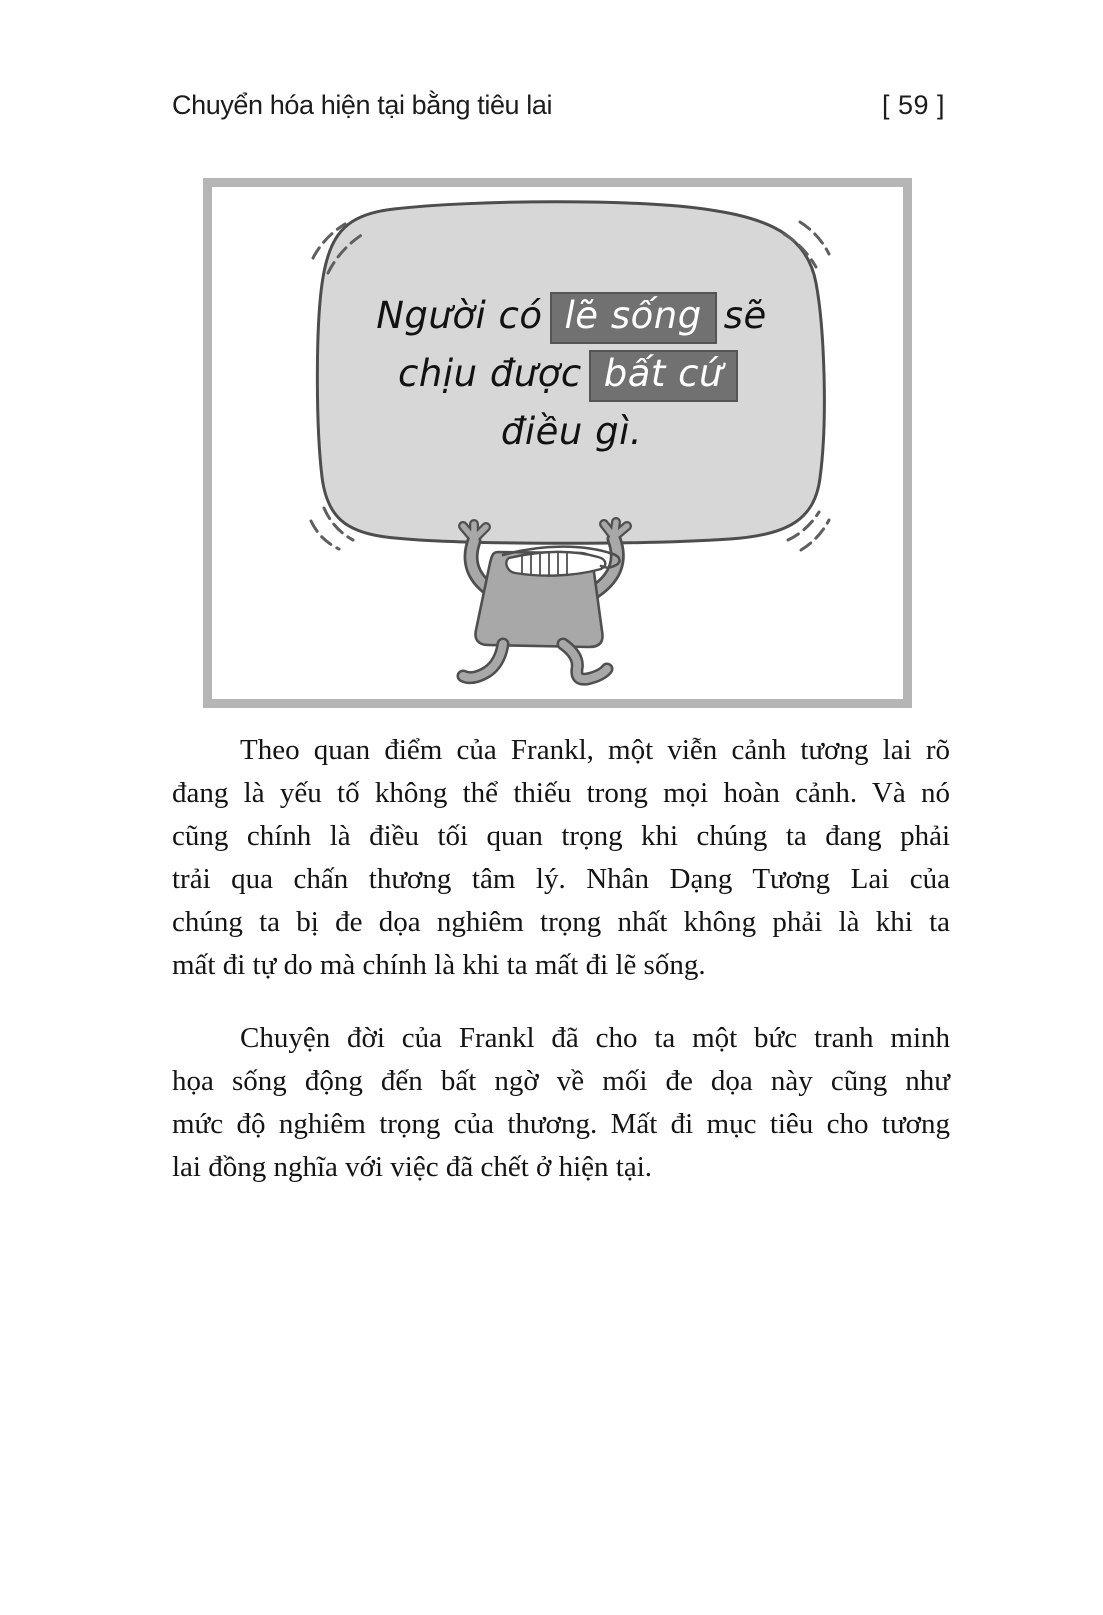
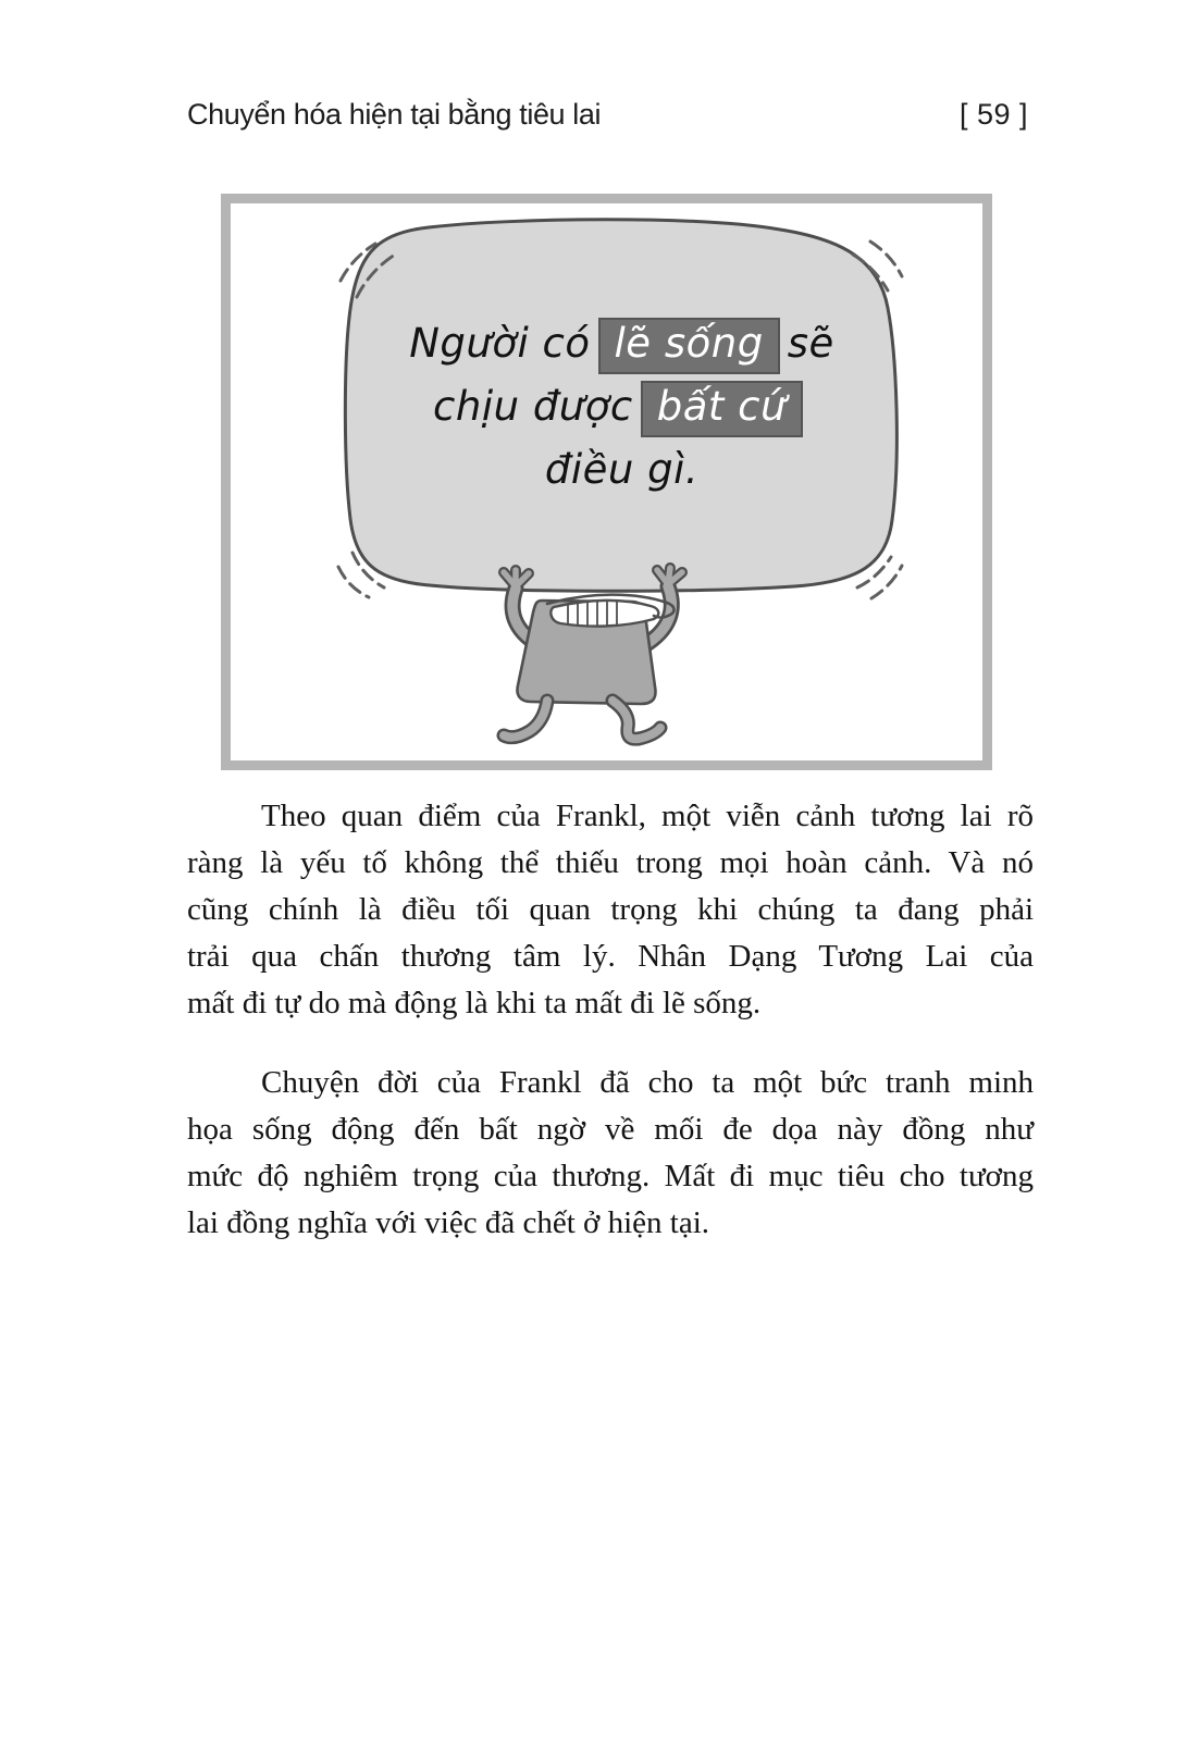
  Chuyển hóa hiện tại bằng tiêu lai
  [ 59 ]
  Người có lẽ sống sẽ
  chịu được bất cứ
  điều gì.
  Theo quan điểm của Frankl, một viễn cảnh tương lai rõ
- đang là yếu tố không thể thiếu trong mọi hoàn cảnh. Và nó
+ ràng là yếu tố không thể thiếu trong mọi hoàn cảnh. Và nó
  cũng chính là điều tối quan trọng khi chúng ta đang phải
  trải qua chấn thương tâm lý. Nhân Dạng Tương Lai của
- chúng ta bị đe dọa nghiêm trọng nhất không phải là khi ta
- mất đi tự do mà chính là khi ta mất đi lẽ sống.
+ mất đi tự do mà động là khi ta mất đi lẽ sống.
  Chuyện đời của Frankl đã cho ta một bức tranh minh
- họa sống động đến bất ngờ về mối đe dọa này cũng như
+ họa sống động đến bất ngờ về mối đe dọa này đồng như
  mức độ nghiêm trọng của thương. Mất đi mục tiêu cho tương
  lai đồng nghĩa với việc đã chết ở hiện tại.
